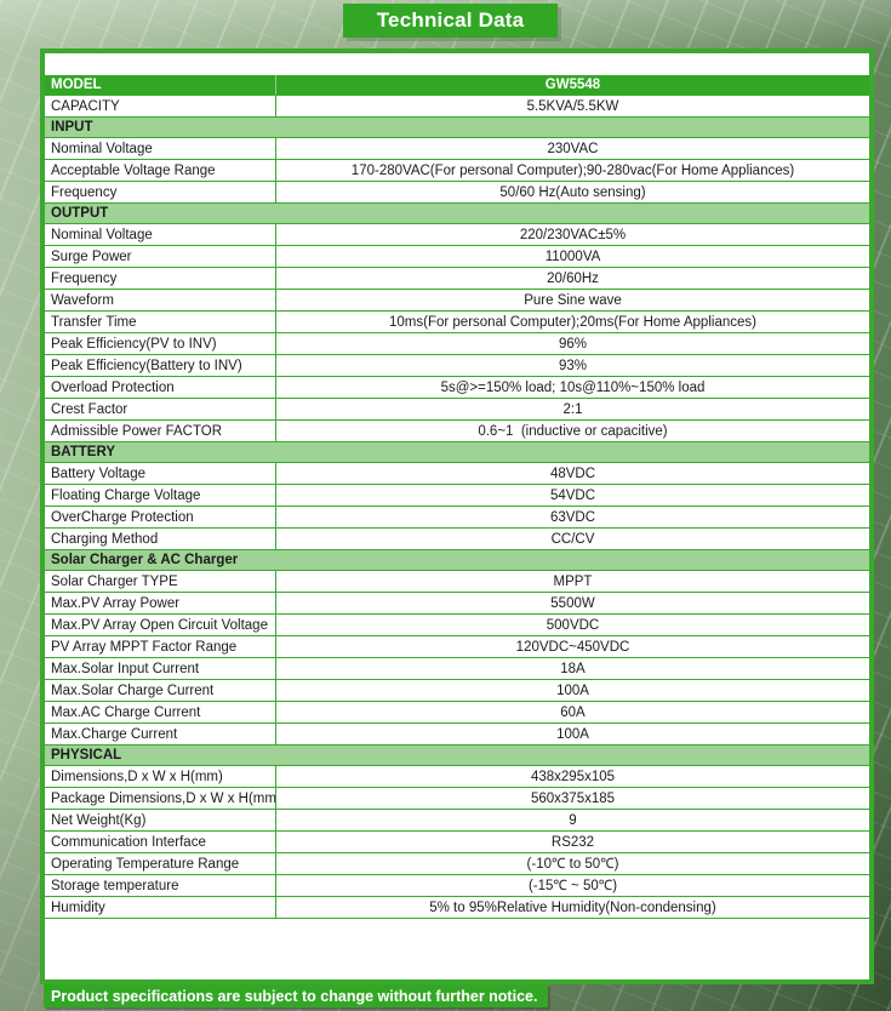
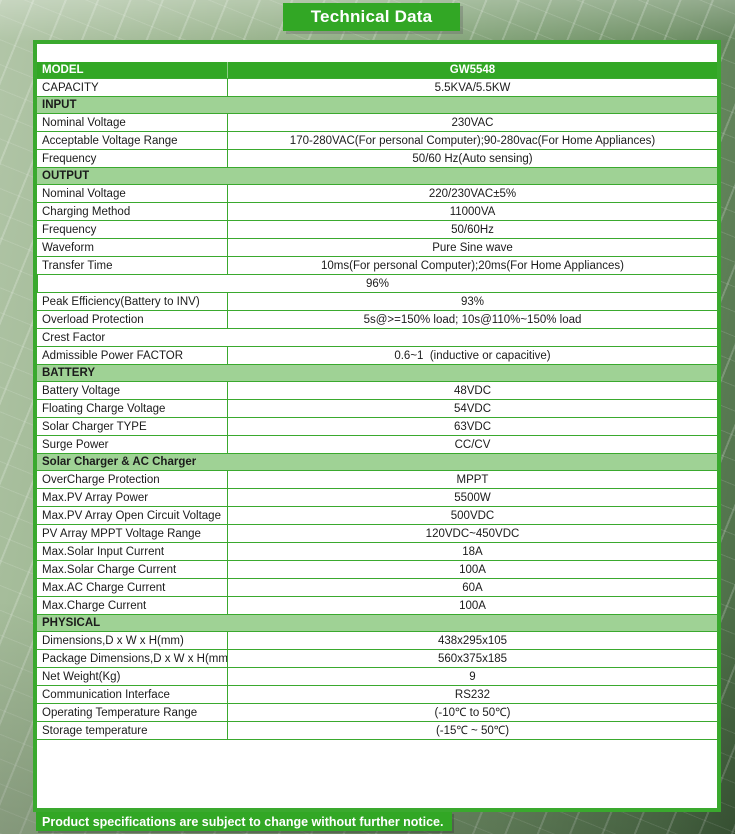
  Technical Data
  MODEL
  GW5548
  CAPACITY
  5.5KVA/5.5KW
  INPUT
  Nominal Voltage
  230VAC
  Acceptable Voltage Range
  170-280VAC(For personal Computer);90-280vac(For Home Appliances)
  Frequency
  50/60 Hz(Auto sensing)
  OUTPUT
  Nominal Voltage
  220/230VAC±5%
- Surge Power
+ Charging Method
  11000VA
  Frequency
- 20/60Hz
+ 50/60Hz
  Waveform
  Pure Sine wave
  Transfer Time
  10ms(For personal Computer);20ms(For Home Appliances)
- Peak Efficiency(PV to INV)
  96%
  Peak Efficiency(Battery to INV)
  93%
  Overload Protection
  5s@>=150% load; 10s@110%~150% load
  Crest Factor
- 2:1
  Admissible Power FACTOR
  0.6~1 (inductive or capacitive)
  BATTERY
  Battery Voltage
  48VDC
  Floating Charge Voltage
  54VDC
- OverCharge Protection
+ Solar Charger TYPE
  63VDC
- Charging Method
+ Surge Power
  CC/CV
  Solar Charger & AC Charger
- Solar Charger TYPE
+ OverCharge Protection
  MPPT
  Max.PV Array Power
  5500W
  Max.PV Array Open Circuit Voltage
  500VDC
- PV Array MPPT Factor Range
+ PV Array MPPT Voltage Range
  120VDC~450VDC
  Max.Solar Input Current
  18A
  Max.Solar Charge Current
  100A
  Max.AC Charge Current
  60A
  Max.Charge Current
  100A
  PHYSICAL
  Dimensions,D x W x H(mm)
  438x295x105
  Package Dimensions,D x W x H(mm
  560x375x185
  Net Weight(Kg)
  9
  Communication Interface
  RS232
  Operating Temperature Range
  (-10℃ to 50℃)
  Storage temperature
  (-15℃ ~ 50℃)
- Humidity
- 5% to 95%Relative Humidity(Non-condensing)
  Product specifications are subject to change without further notice.
